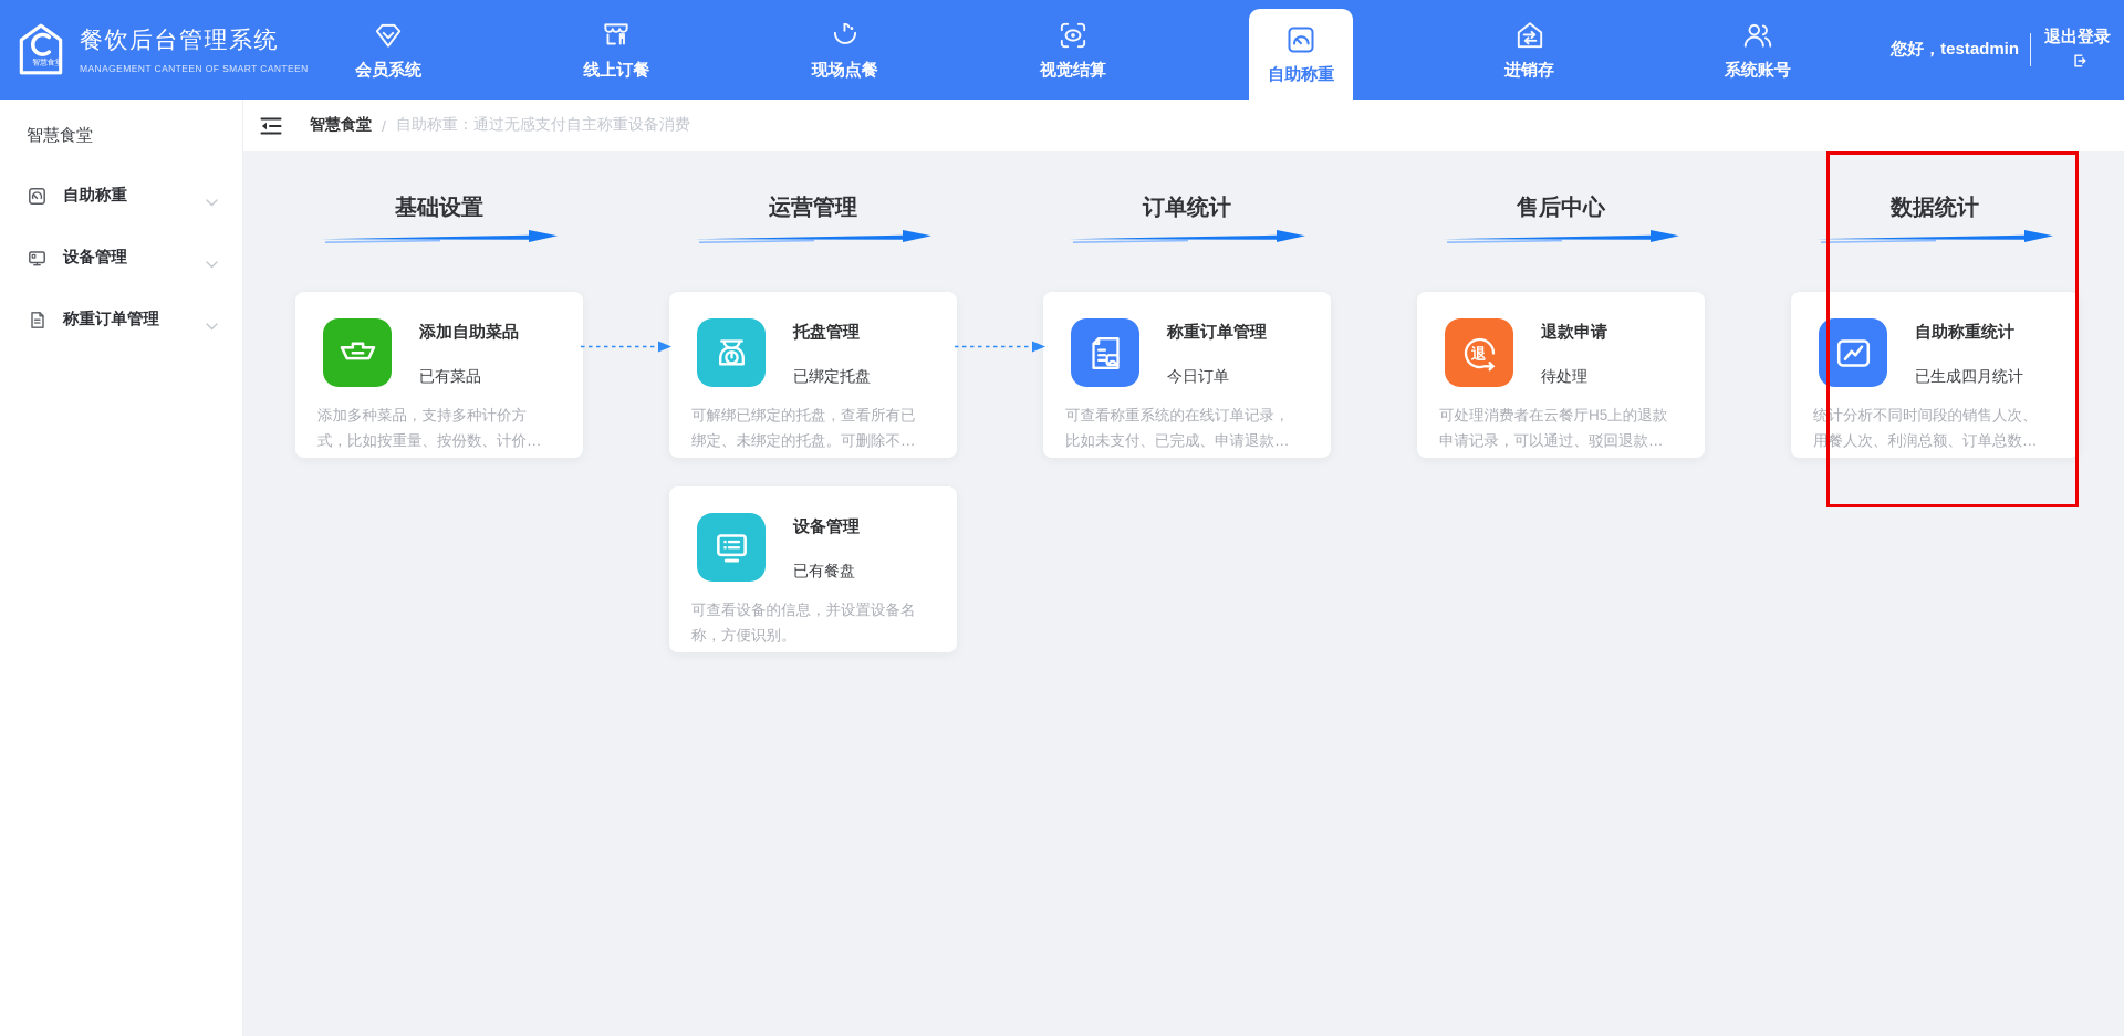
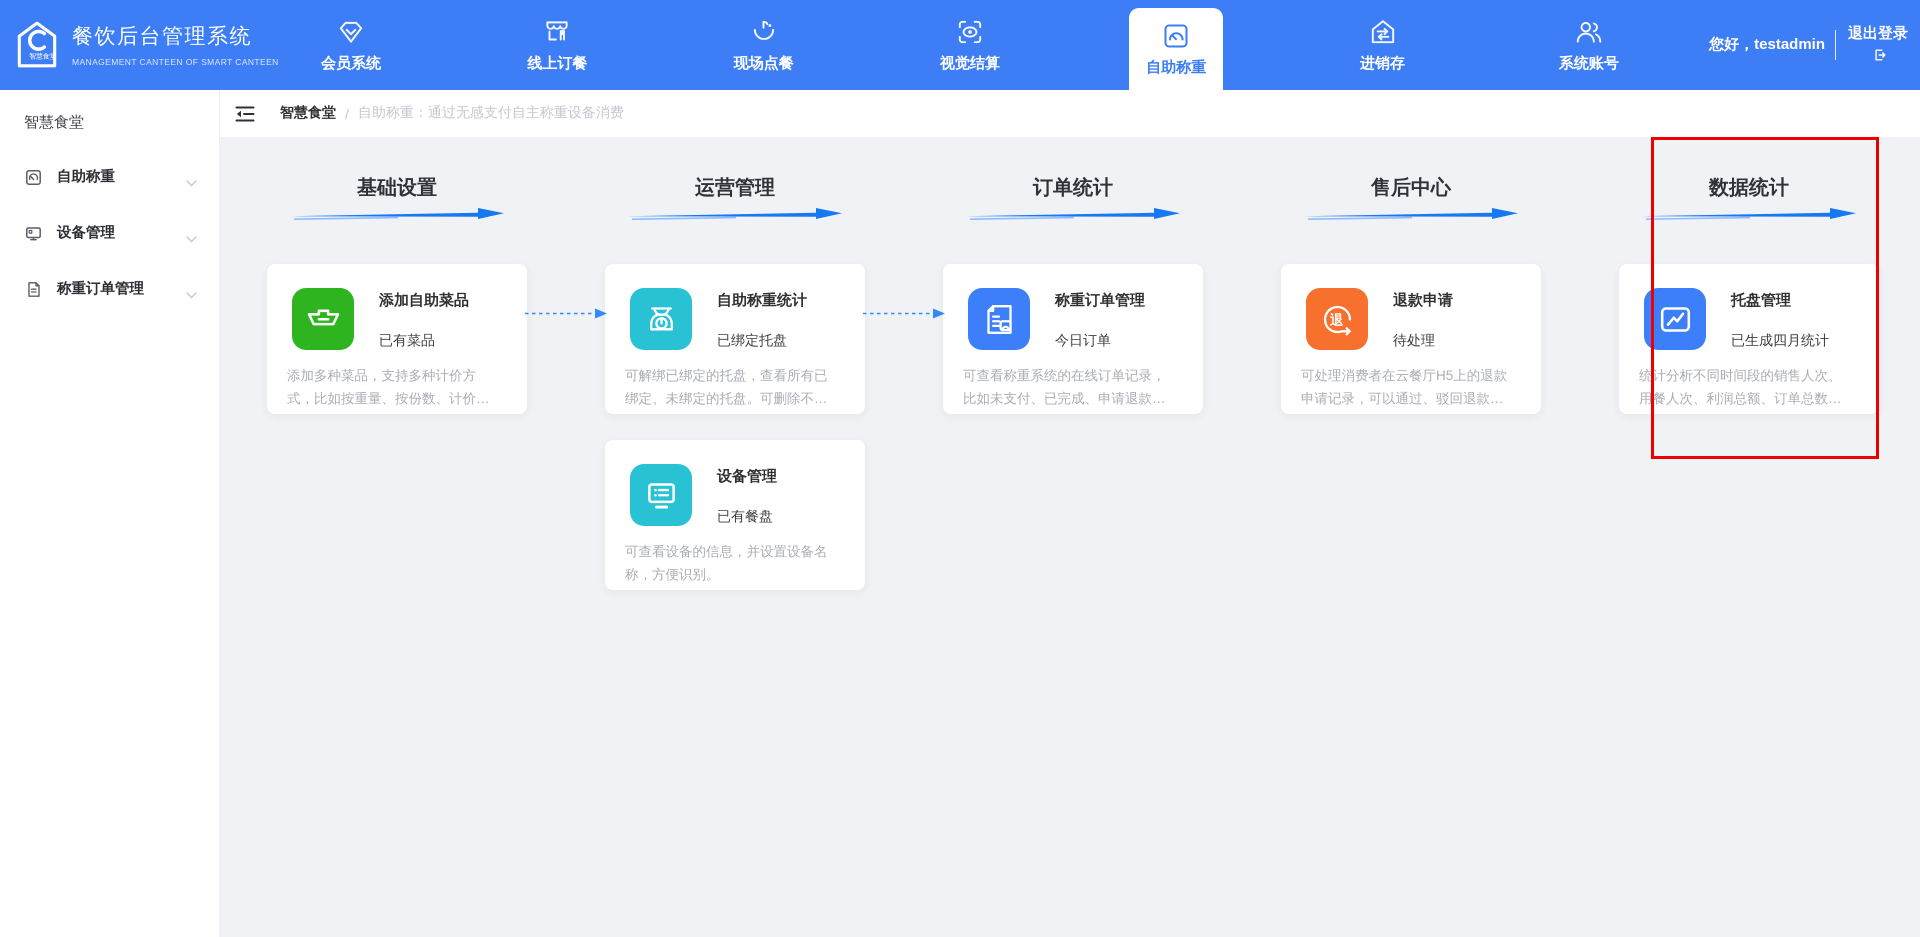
  餐饮后台管理系统
  MANAGEMENT CANTEEN OF SMART CANTEEN
  会员系统
  线上订餐
  现场点餐
  视觉结算
  自助称重
  进销存
  系统账号
  您好，testadmin
  退出登录
  智慧食堂
  自助称重
  设备管理
  称重订单管理
  智慧食堂
  /
  自助称重：通过无感支付自主称重设备消费
  基础设置
  运营管理
  订单统计
  售后中心
  数据统计
  添加自助菜品
  已有菜品
  添加多种菜品，支持多种计价方式，比如按重量、按份数、计价…
- 托盘管理
+ 自助称重统计
  已绑定托盘
  可解绑已绑定的托盘，查看所有已绑定、未绑定的托盘。可删除不…
  称重订单管理
  今日订单
  可查看称重系统的在线订单记录，比如未支付、已完成、申请退款…
  退
  退款申请
  待处理
  可处理消费者在云餐厅H5上的退款申请记录，可以通过、驳回退款…
- 自助称重统计
+ 托盘管理
  已生成四月统计
  统计分析不同时间段的销售人次、用餐人次、利润总额、订单总数…
  设备管理
  已有餐盘
  可查看设备的信息，并设置设备名称，方便识别。
